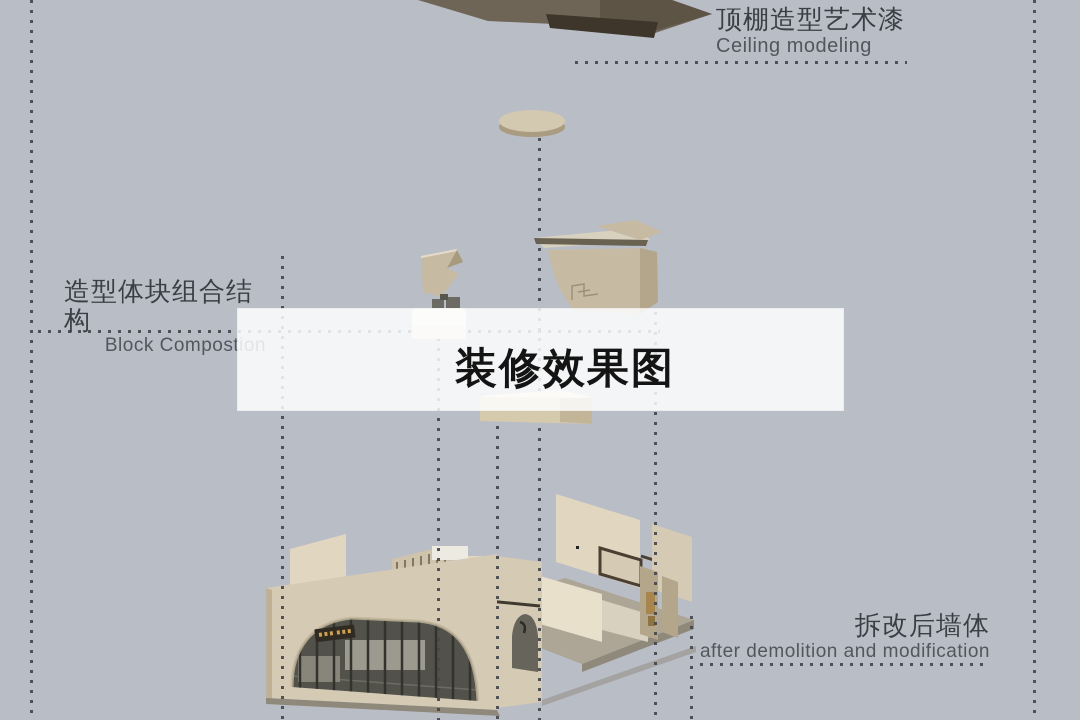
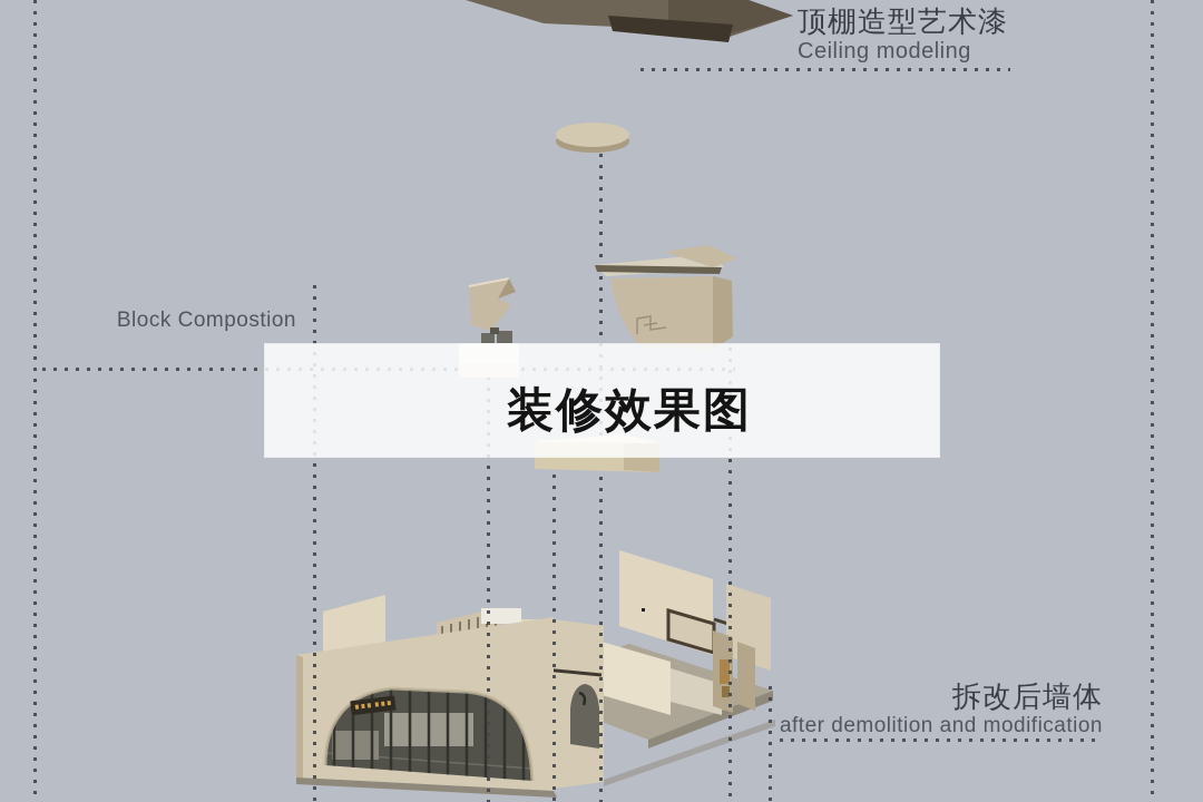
  顶棚造型艺术漆
  Ceiling modeling
- 造型体块组合结构
  Block Compostion
  拆改后墙体
  after demolition and modification
  装修效果图
